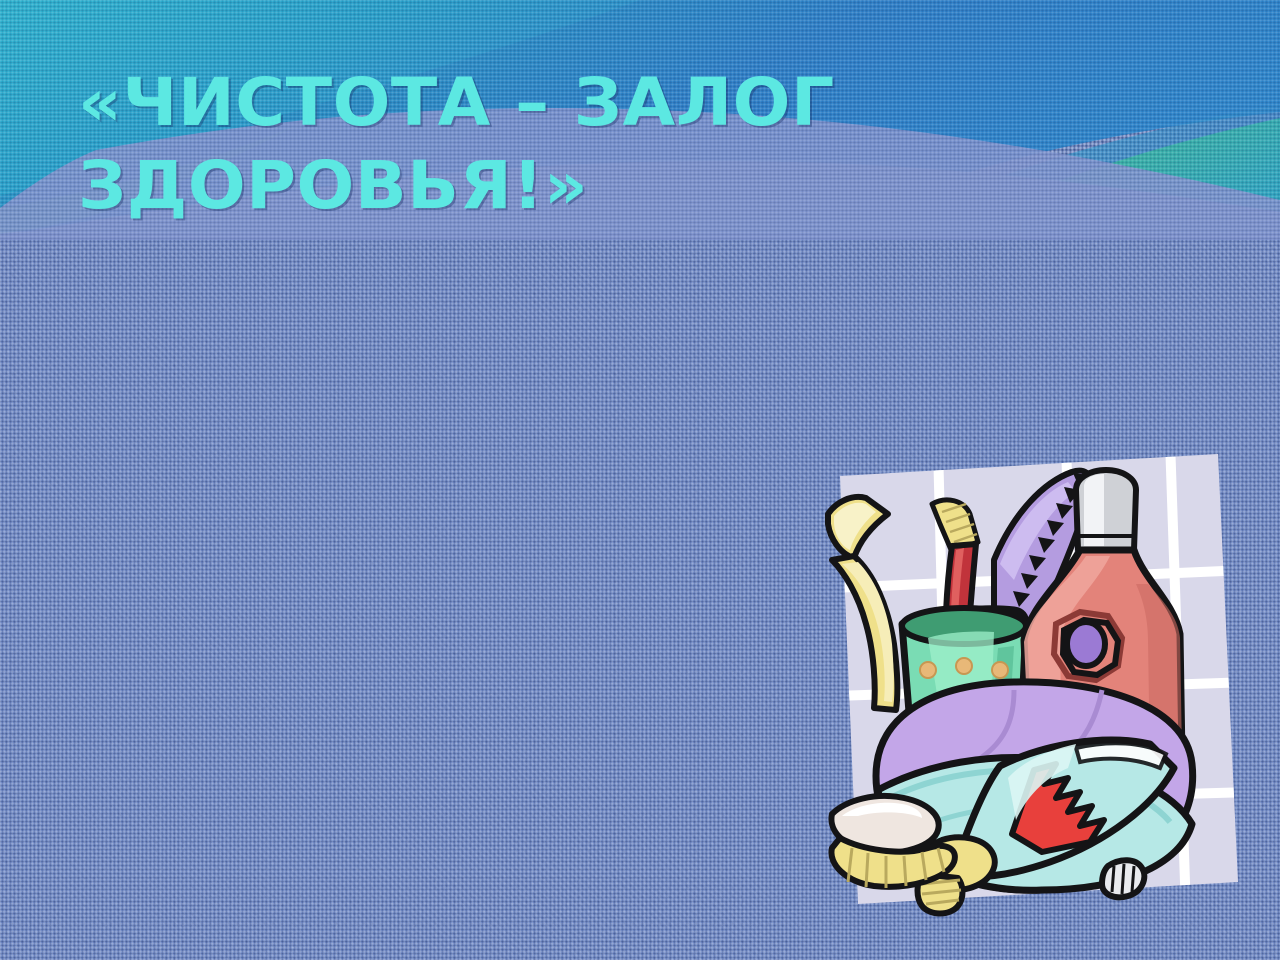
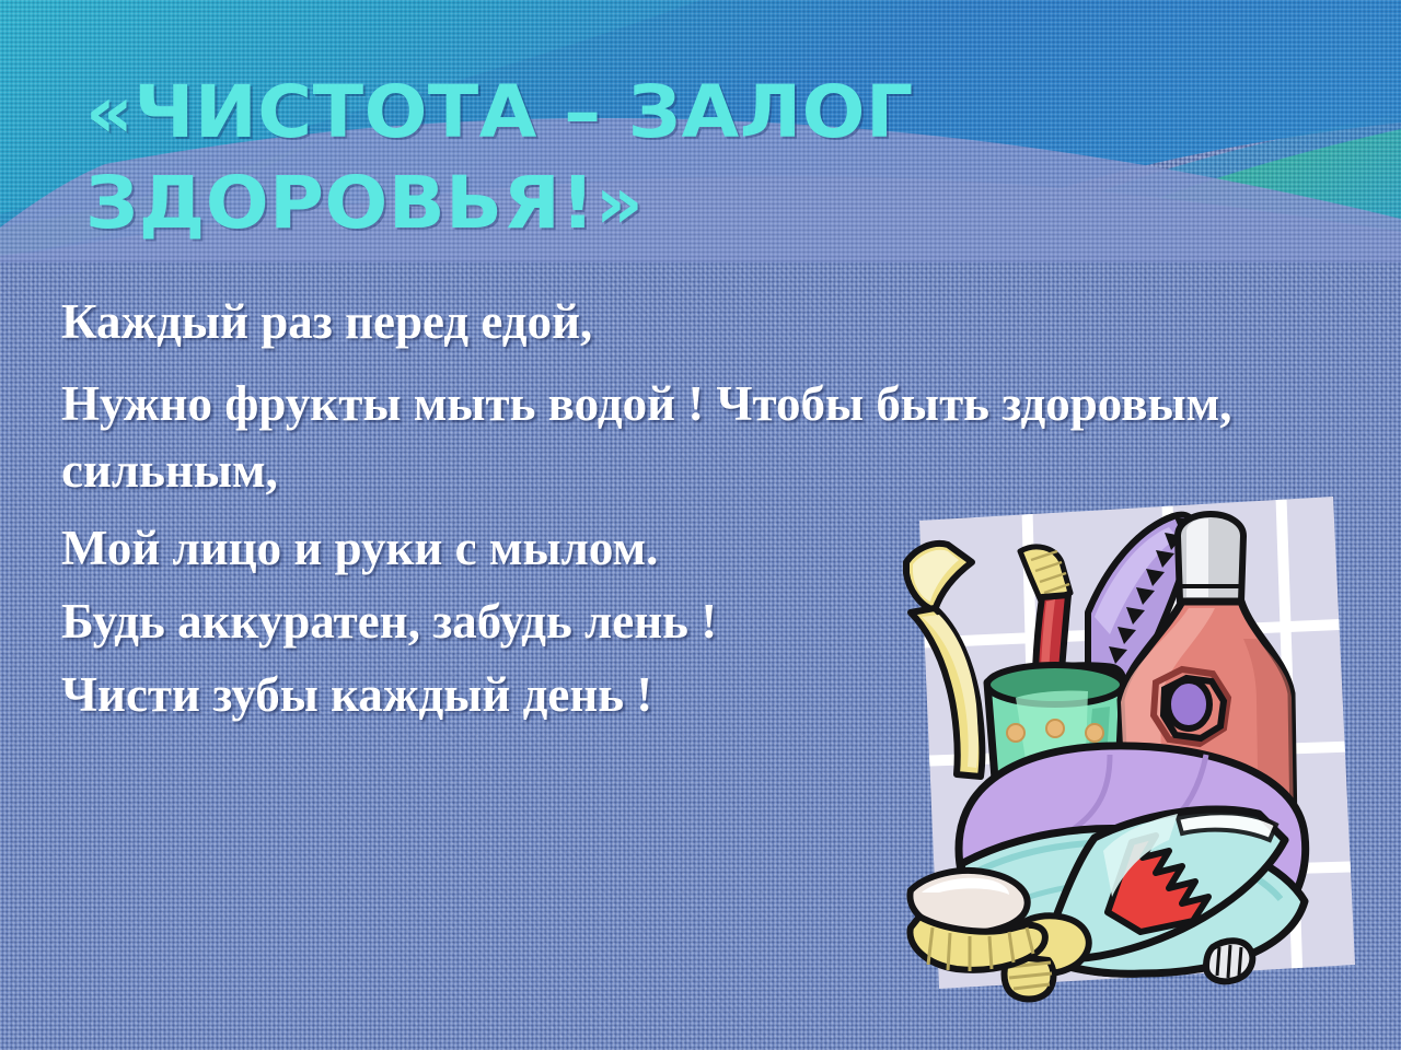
  «ЧИСТОТА – ЗАЛОГ
  ЗДОРОВЬЯ!»
+ Каждый раз перед едой,
+ Нужно фрукты мыть водой ! Чтобы быть здоровым, сильным,
+ Мой лицо и руки с мылом.
+ Будь аккуратен, забудь лень !
+ Чисти зубы каждый день !
